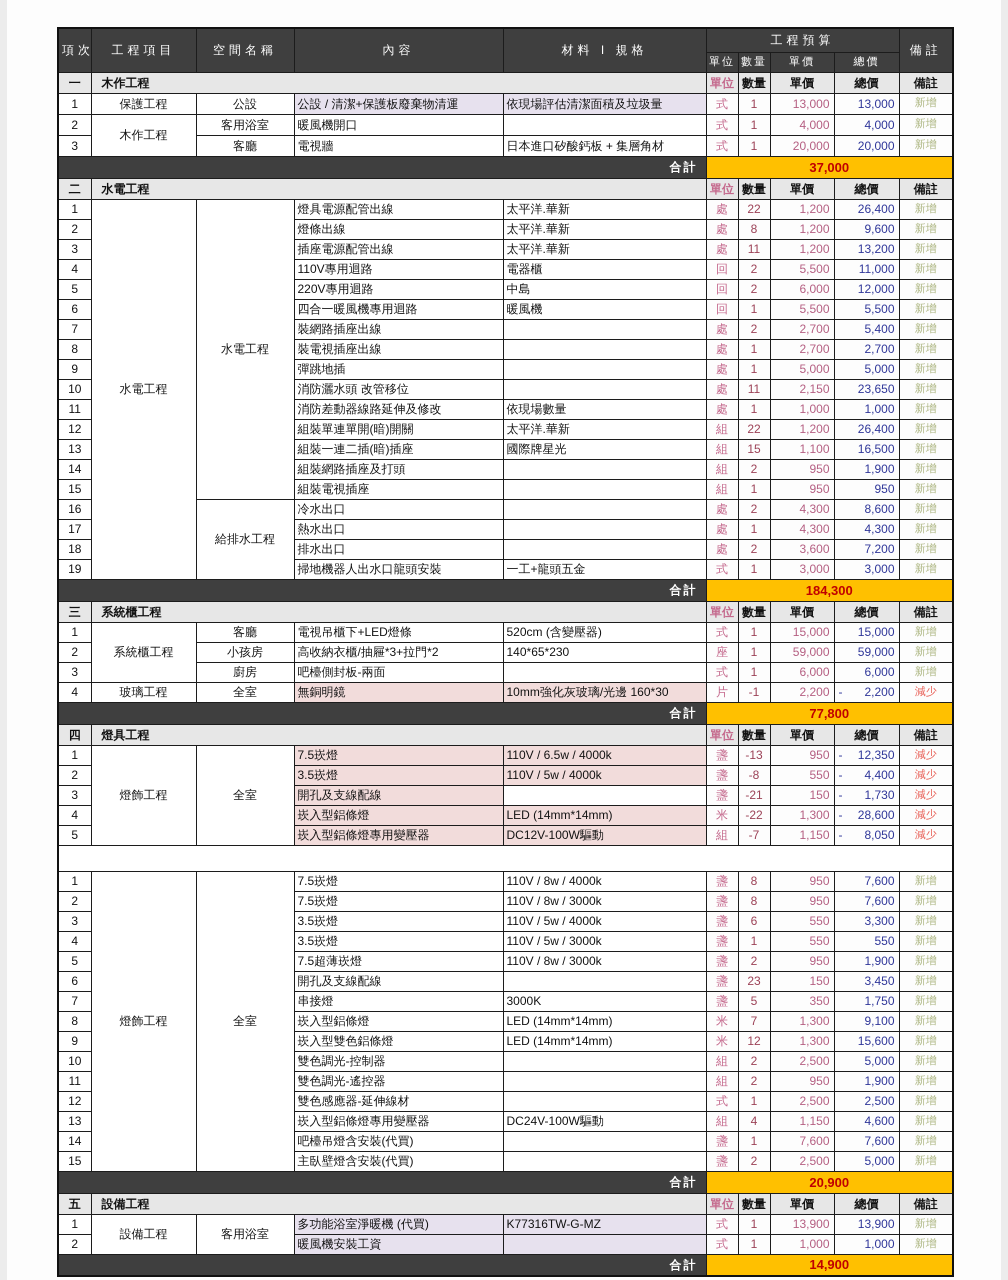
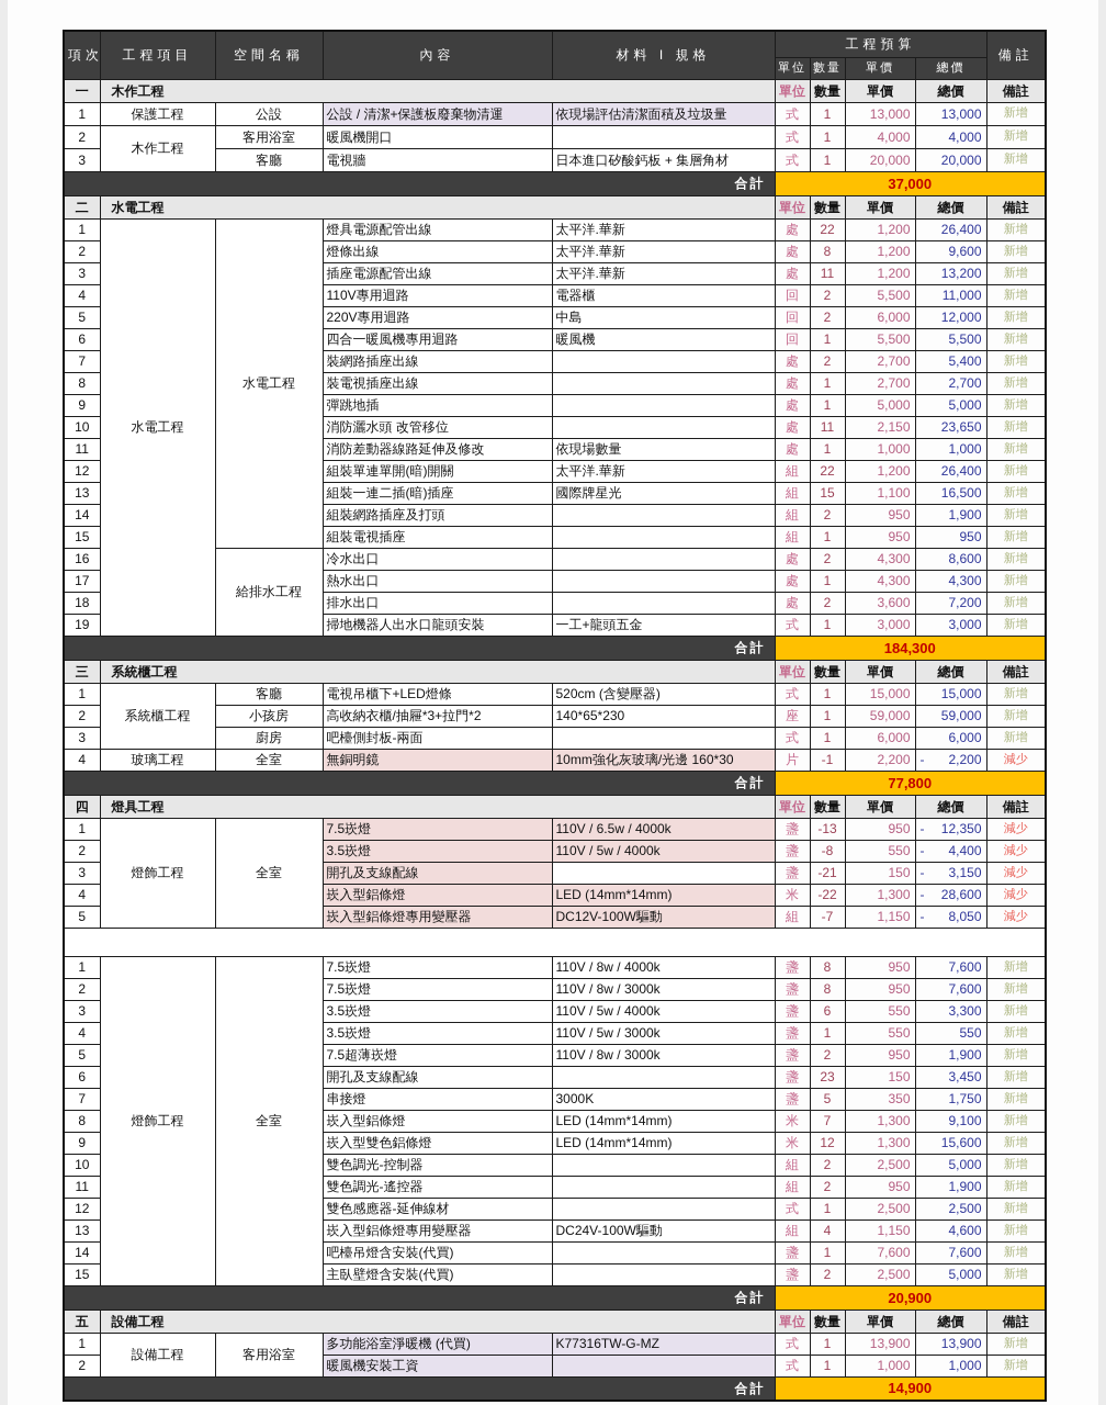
  項次	工程項目	空間名稱	內容	材料 I 規格	工程預算	備註
  單位	數量	單價	總價
  一	木作工程	單位	數量	單價	總價	備註
  1	保護工程	公設	公設 / 清潔+保護板廢棄物清運	依現場評估清潔面積及垃圾量	式	1	13,000	13,000	新增
  2	木作工程	客用浴室	暖風機開口		式	1	4,000	4,000	新增
  3	客廳	電視牆	日本進口矽酸鈣板 + 集層角材	式	1	20,000	20,000	新增
  合計	37,000
  二	水電工程	單位	數量	單價	總價	備註
  1	水電工程	水電工程	燈具電源配管出線	太平洋.華新	處	22	1,200	26,400	新增
  2	燈條出線	太平洋.華新	處	8	1,200	9,600	新增
  3	插座電源配管出線	太平洋.華新	處	11	1,200	13,200	新增
  4	110V專用迴路	電器櫃	回	2	5,500	11,000	新增
  5	220V專用迴路	中島	回	2	6,000	12,000	新增
  6	四合一暖風機專用迴路	暖風機	回	1	5,500	5,500	新增
  7	裝網路插座出線		處	2	2,700	5,400	新增
  8	裝電視插座出線		處	1	2,700	2,700	新增
  9	彈跳地插		處	1	5,000	5,000	新增
  10	消防灑水頭 改管移位		處	11	2,150	23,650	新增
  11	消防差動器線路延伸及修改	依現場數量	處	1	1,000	1,000	新增
  12	組裝單連單開(暗)開關	太平洋.華新	組	22	1,200	26,400	新增
  13	組裝一連二插(暗)插座	國際牌星光	組	15	1,100	16,500	新增
  14	組裝網路插座及打頭		組	2	950	1,900	新增
  15	組裝電視插座		組	1	950	950	新增
  16	給排水工程	冷水出口		處	2	4,300	8,600	新增
  17	熱水出口		處	1	4,300	4,300	新增
  18	排水出口		處	2	3,600	7,200	新增
  19	掃地機器人出水口龍頭安裝	一工+龍頭五金	式	1	3,000	3,000	新增
  合計	184,300
  三	系統櫃工程	單位	數量	單價	總價	備註
  1	系統櫃工程	客廳	電視吊櫃下+LED燈條	520cm (含變壓器)	式	1	15,000	15,000	新增
  2	小孩房	高收納衣櫃/抽屜*3+拉門*2	140*65*230	座	1	59,000	59,000	新增
  3	廚房	吧檯側封板-兩面		式	1	6,000	6,000	新增
  4	玻璃工程	全室	無銅明鏡	10mm強化灰玻璃/光邊 160*30	片	-1	2,200	- 2,200	減少
  合計	77,800
  四	燈具工程	單位	數量	單價	總價	備註
  1	燈飾工程	全室	7.5崁燈	110V / 6.5w / 4000k	盞	-13	950	- 12,350	減少
  2	3.5崁燈	110V / 5w / 4000k	盞	-8	550	- 4,400	減少
- 3	開孔及支線配線		盞	-21	150	- 1,730	減少
+ 3	開孔及支線配線		盞	-21	150	- 3,150	減少
  4	崁入型鋁條燈	LED (14mm*14mm)	米	-22	1,300	- 28,600	減少
  5	崁入型鋁條燈專用變壓器	DC12V-100W驅動	組	-7	1,150	- 8,050	減少
  1	燈飾工程	全室	7.5崁燈	110V / 8w / 4000k	盞	8	950	7,600	新增
  2	7.5崁燈	110V / 8w / 3000k	盞	8	950	7,600	新增
  3	3.5崁燈	110V / 5w / 4000k	盞	6	550	3,300	新增
  4	3.5崁燈	110V / 5w / 3000k	盞	1	550	550	新增
  5	7.5超薄崁燈	110V / 8w / 3000k	盞	2	950	1,900	新增
  6	開孔及支線配線		盞	23	150	3,450	新增
  7	串接燈	3000K	盞	5	350	1,750	新增
  8	崁入型鋁條燈	LED (14mm*14mm)	米	7	1,300	9,100	新增
  9	崁入型雙色鋁條燈	LED (14mm*14mm)	米	12	1,300	15,600	新增
  10	雙色調光-控制器		組	2	2,500	5,000	新增
  11	雙色調光-遙控器		組	2	950	1,900	新增
  12	雙色感應器-延伸線材		式	1	2,500	2,500	新增
  13	崁入型鋁條燈專用變壓器	DC24V-100W驅動	組	4	1,150	4,600	新增
  14	吧檯吊燈含安裝(代買)		盞	1	7,600	7,600	新增
  15	主臥壁燈含安裝(代買)		盞	2	2,500	5,000	新增
  合計	20,900
  五	設備工程	單位	數量	單價	總價	備註
  1	設備工程	客用浴室	多功能浴室淨暖機 (代買)	K77316TW-G-MZ	式	1	13,900	13,900	新增
  2	暖風機安裝工資		式	1	1,000	1,000	新增
  合計	14,900
